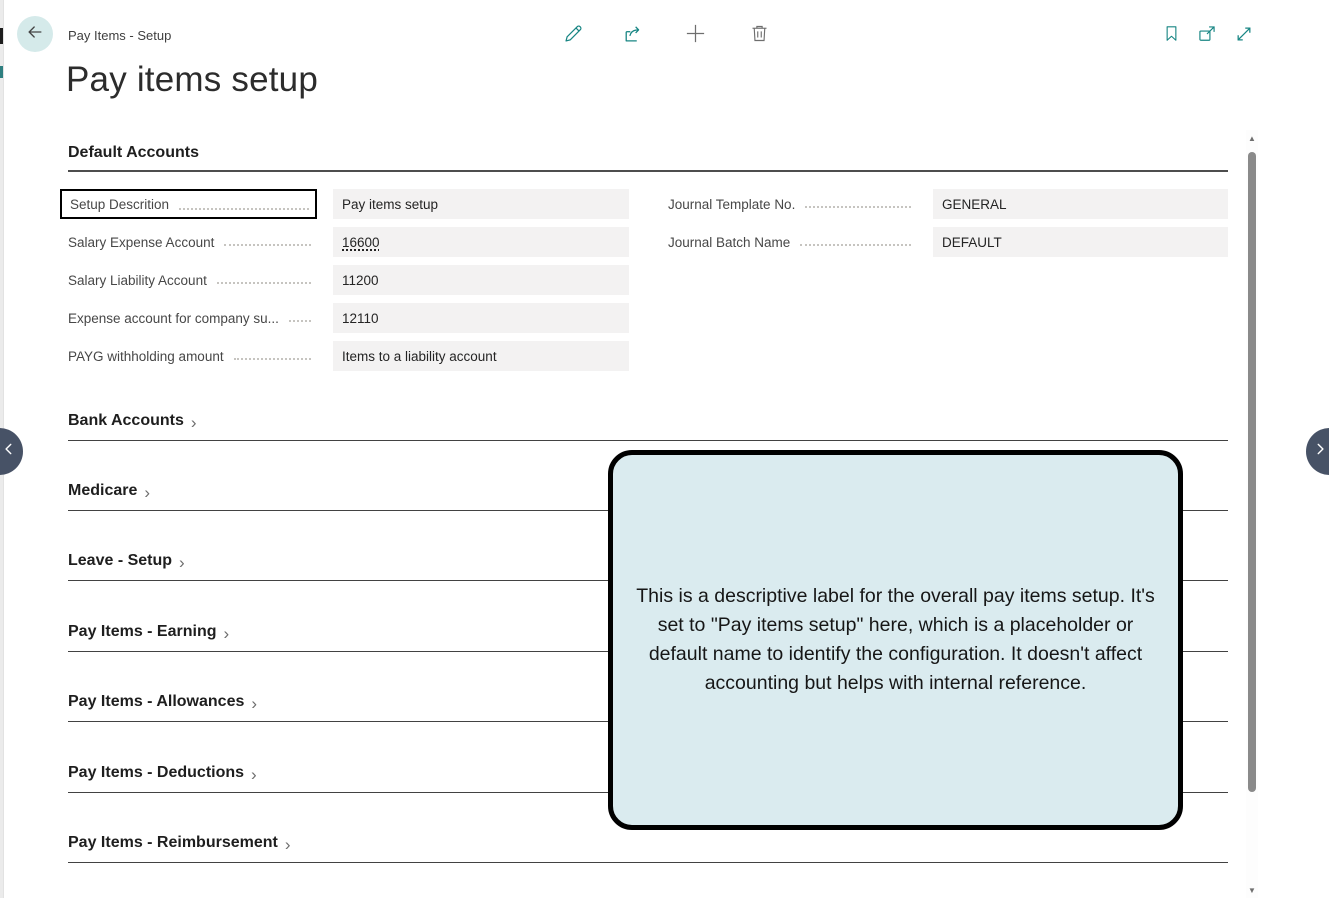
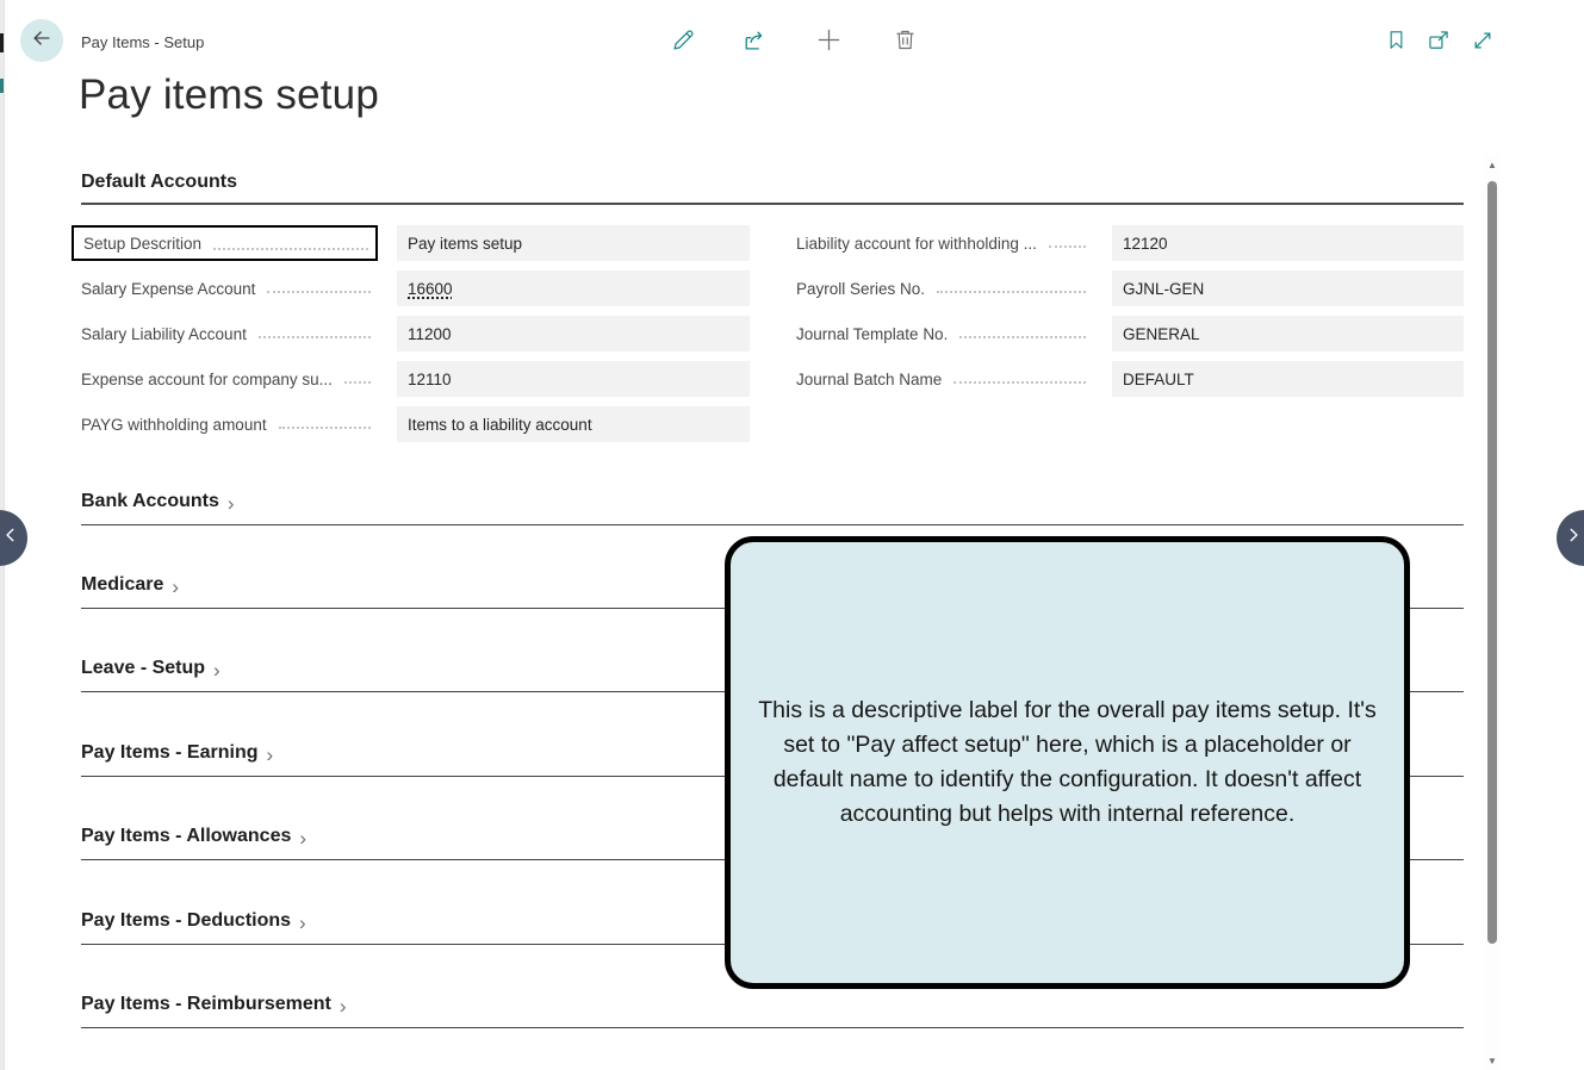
  Pay Items - Setup
  Pay items setup
  Default Accounts
  Setup Descrition
  Pay items setup
  Salary Expense Account
  16600
  Salary Liability Account
  11200
  Expense account for company su...
  12110
  PAYG withholding amount
  Items to a liability account
+ Liability account for withholding ...
+ 12120
+ Payroll Series No.
+ GJNL-GEN
  Journal Template No.
  GENERAL
  Journal Batch Name
  DEFAULT
  Bank Accounts
  ›
  Medicare
  ›
  Leave - Setup
  ›
  Pay Items - Earning
  ›
  Pay Items - Allowances
  ›
  Pay Items - Deductions
  ›
  Pay Items - Reimbursement
  ›
- This is a descriptive label for the overall pay items setup. It's set to "Pay items setup" here, which is a placeholder or default name to identify the configuration. It doesn't affect accounting but helps with internal reference.
+ This is a descriptive label for the overall pay items setup. It's set to "Pay affect setup" here, which is a placeholder or default name to identify the configuration. It doesn't affect accounting but helps with internal reference.
  ▲
  ▼
